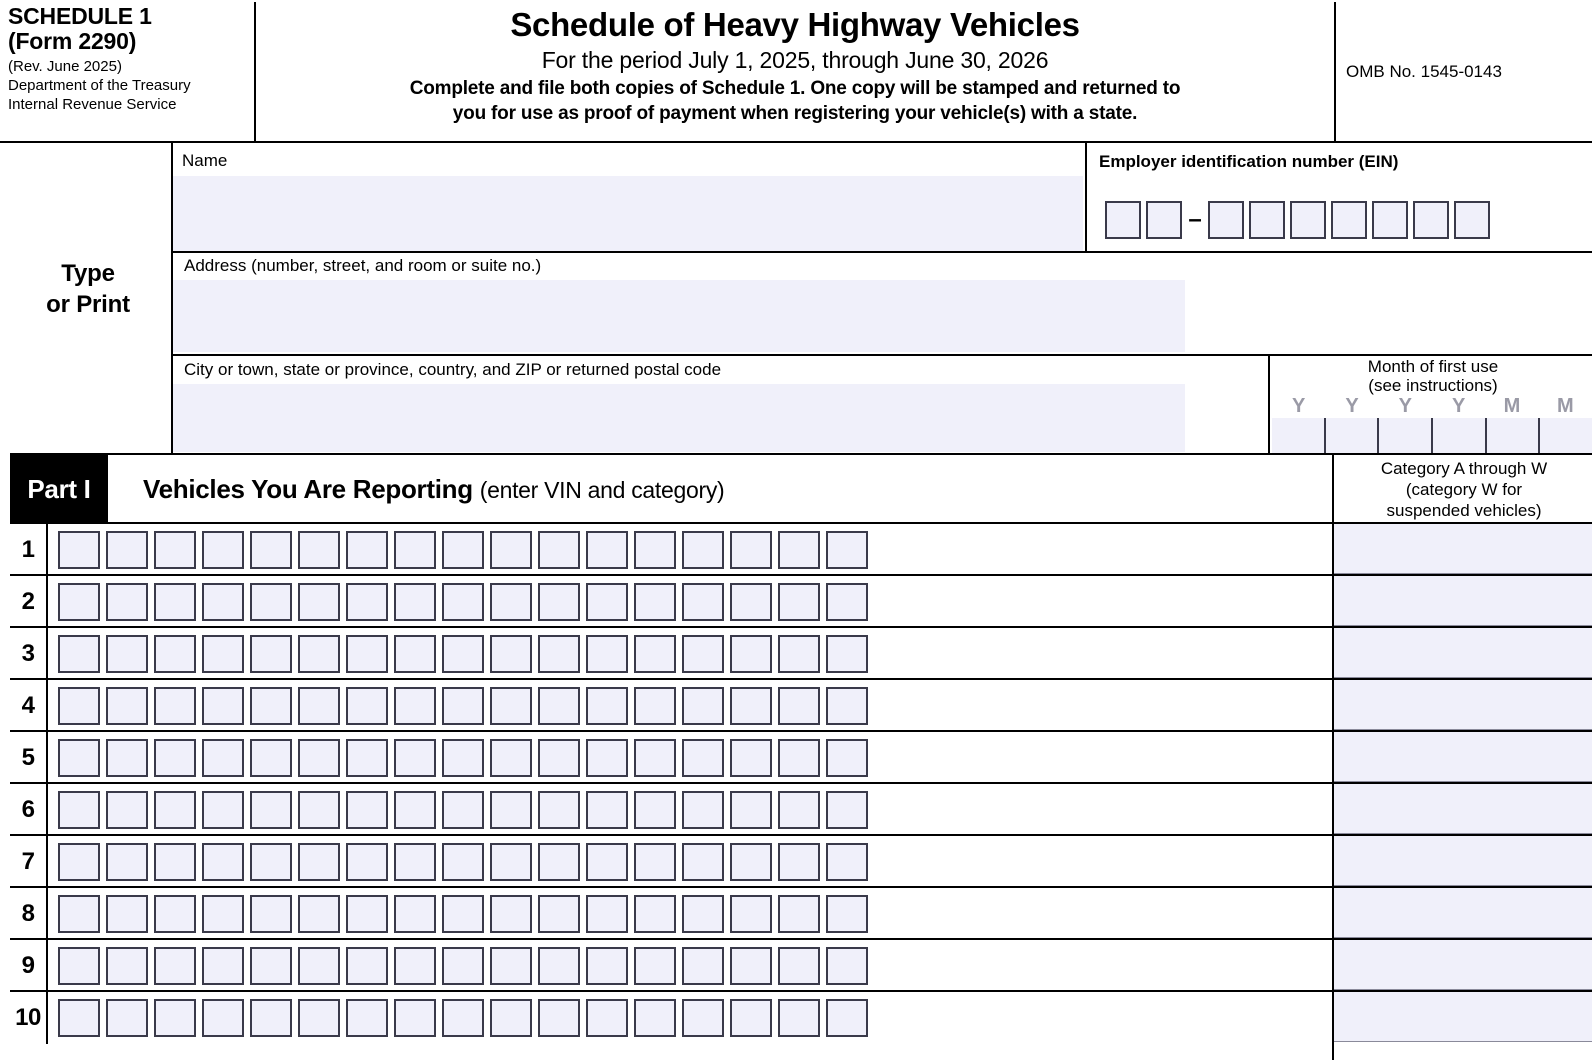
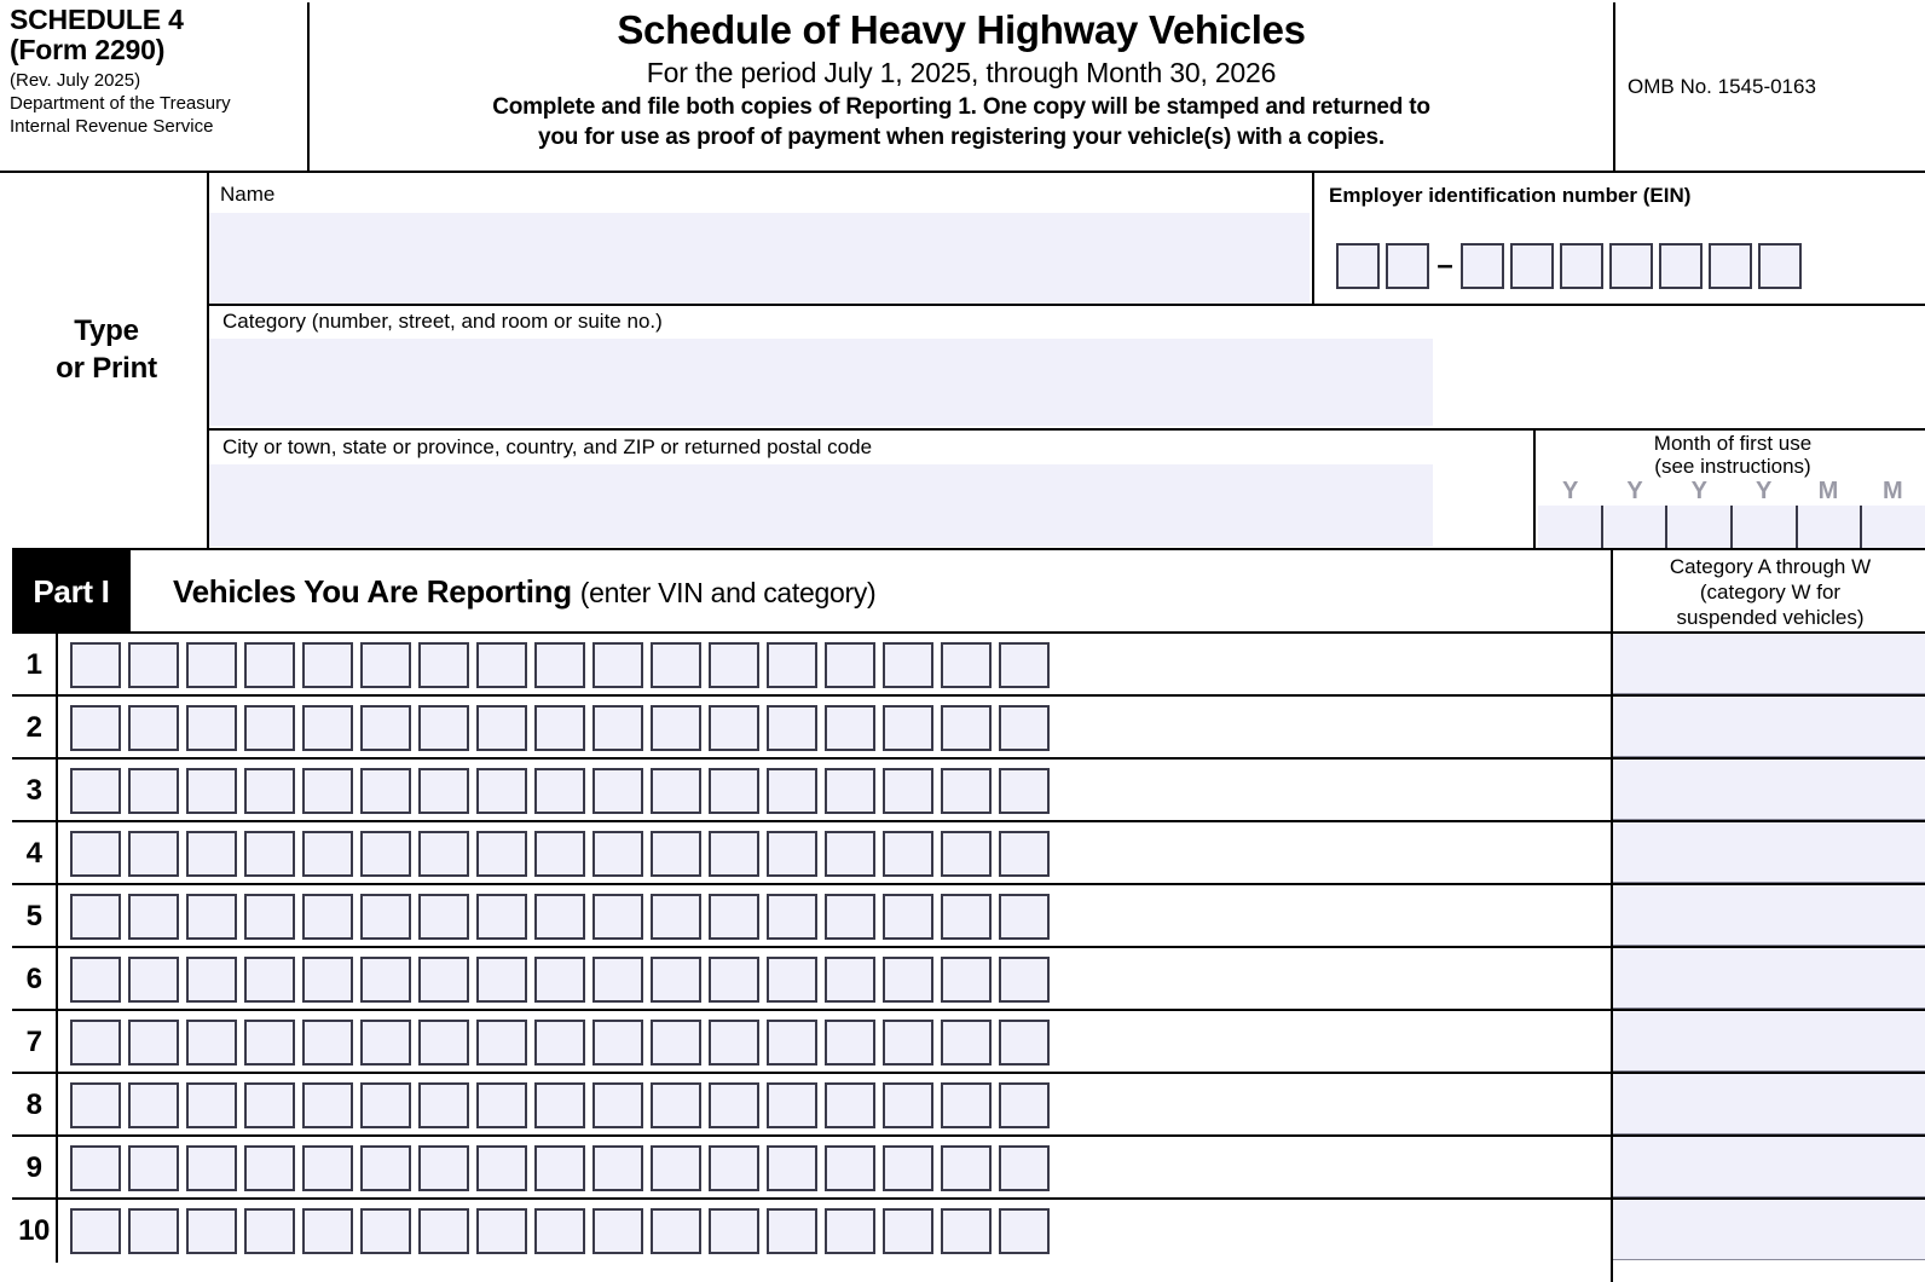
- SCHEDULE 1
+ SCHEDULE 4
  (Form 2290)
- (Rev. June 2025)
+ (Rev. July 2025)
  Department of the Treasury
  Internal Revenue Service
  Schedule of Heavy Highway Vehicles
- For the period July 1, 2025, through June 30, 2026
+ For the period July 1, 2025, through Month 30, 2026
- Complete and file both copies of Schedule 1. One copy will be stamped and returned to
+ Complete and file both copies of Reporting 1. One copy will be stamped and returned to
- you for use as proof of payment when registering your vehicle(s) with a state.
+ you for use as proof of payment when registering your vehicle(s) with a copies.
- OMB No. 1545-0143
+ OMB No. 1545-0163
  Type
  or Print
  Name
  Employer identification number (EIN)
  –
- Address (number, street, and room or suite no.)
+ Category (number, street, and room or suite no.)
  City or town, state or province, country, and ZIP or returned postal code
  Month of first use
  (see instructions)
  Y
  Y
  Y
  Y
  M
  M
  Part I
  Vehicles You Are Reporting (enter VIN and category)
  Category A through W
  (category W for
  suspended vehicles)
  1
  2
  3
  4
  5
  6
  7
  8
  9
  10
